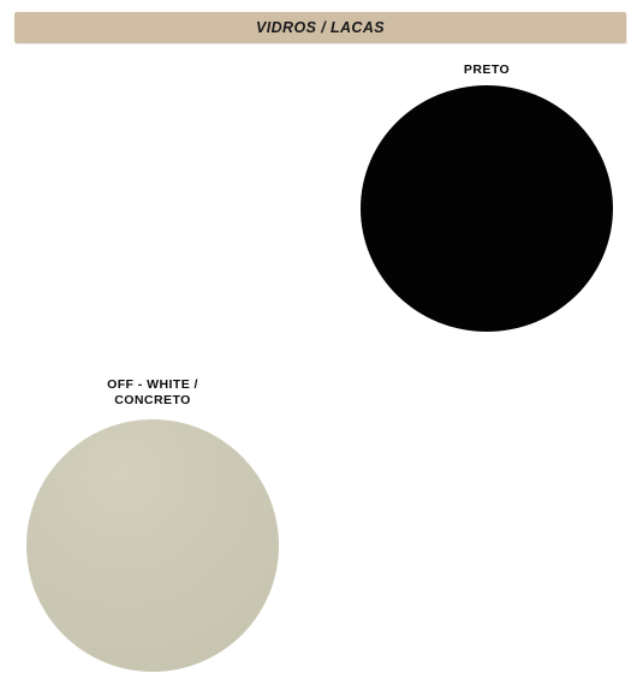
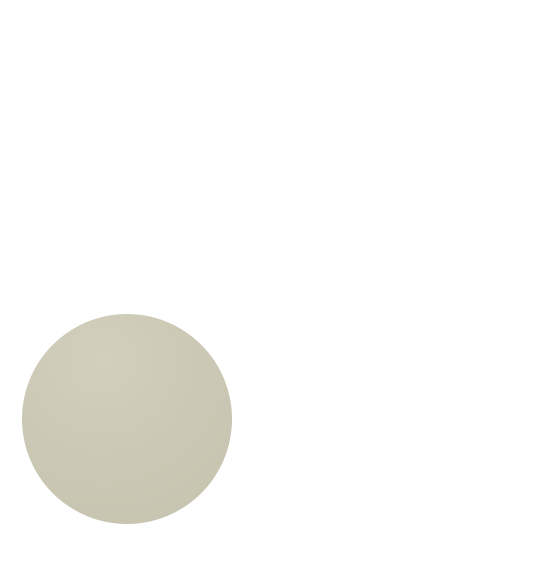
- VIDROS / LACAS
- PRETO
- OFF - WHITE /
- CONCRETO
